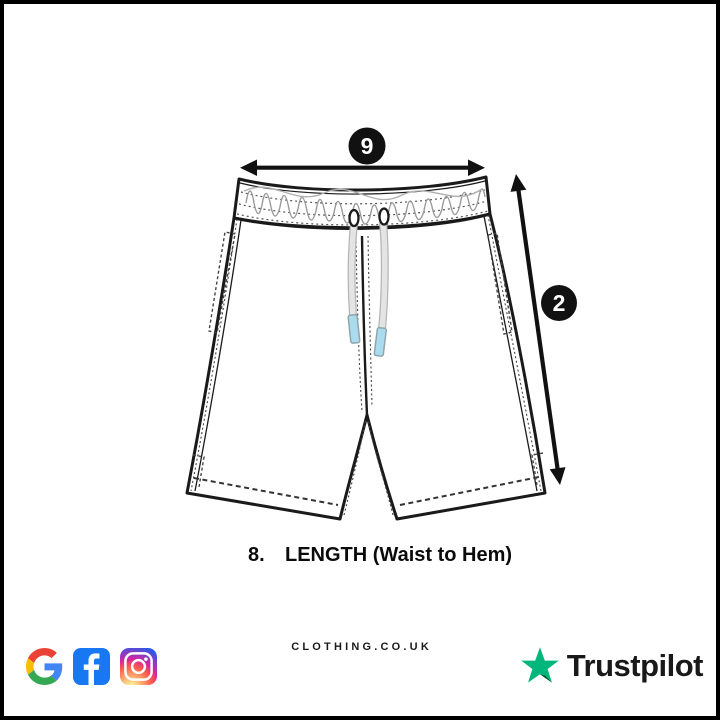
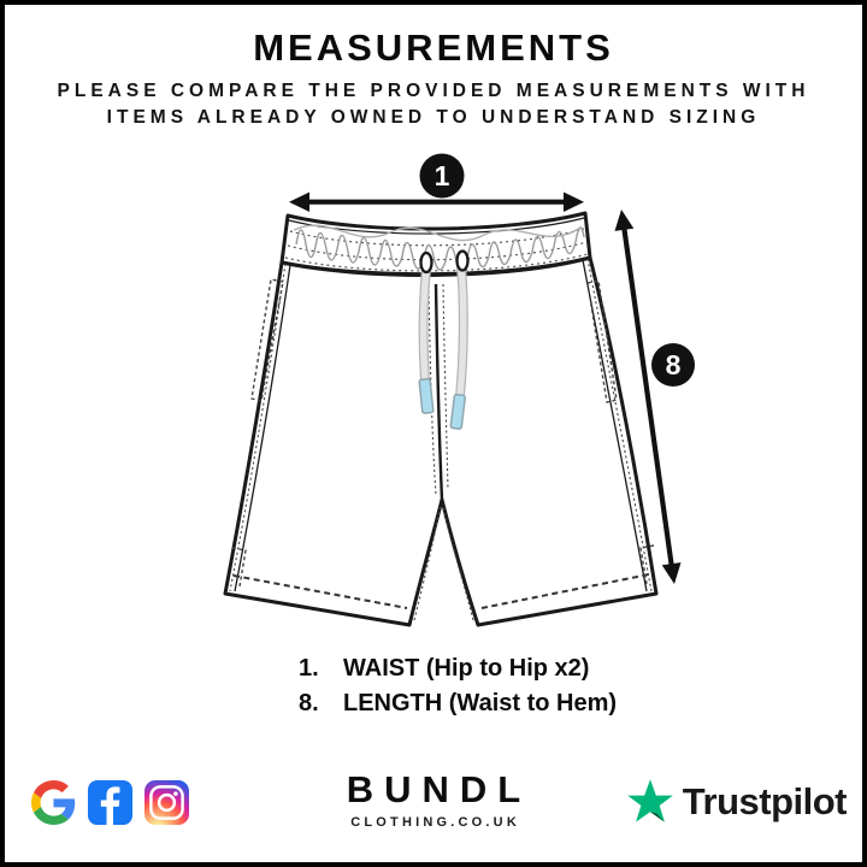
+ MEASUREMENTS
+ PLEASE COMPARE THE PROVIDED MEASUREMENTS WITH
+ ITEMS ALREADY OWNED TO UNDERSTAND SIZING
- 9
+ 1
- 2
+ 8
+ 1.
+ WAIST (Hip to Hip x2)
  8.
  LENGTH (Waist to Hem)
+ BUNDL
  CLOTHING.CO.UK
  Trustpilot
